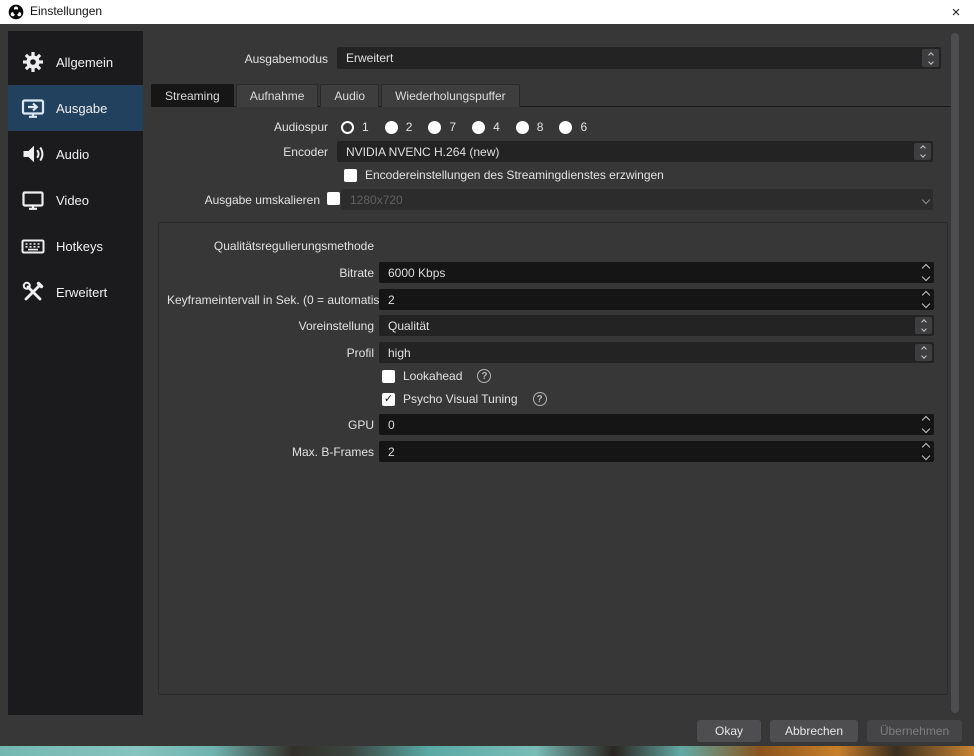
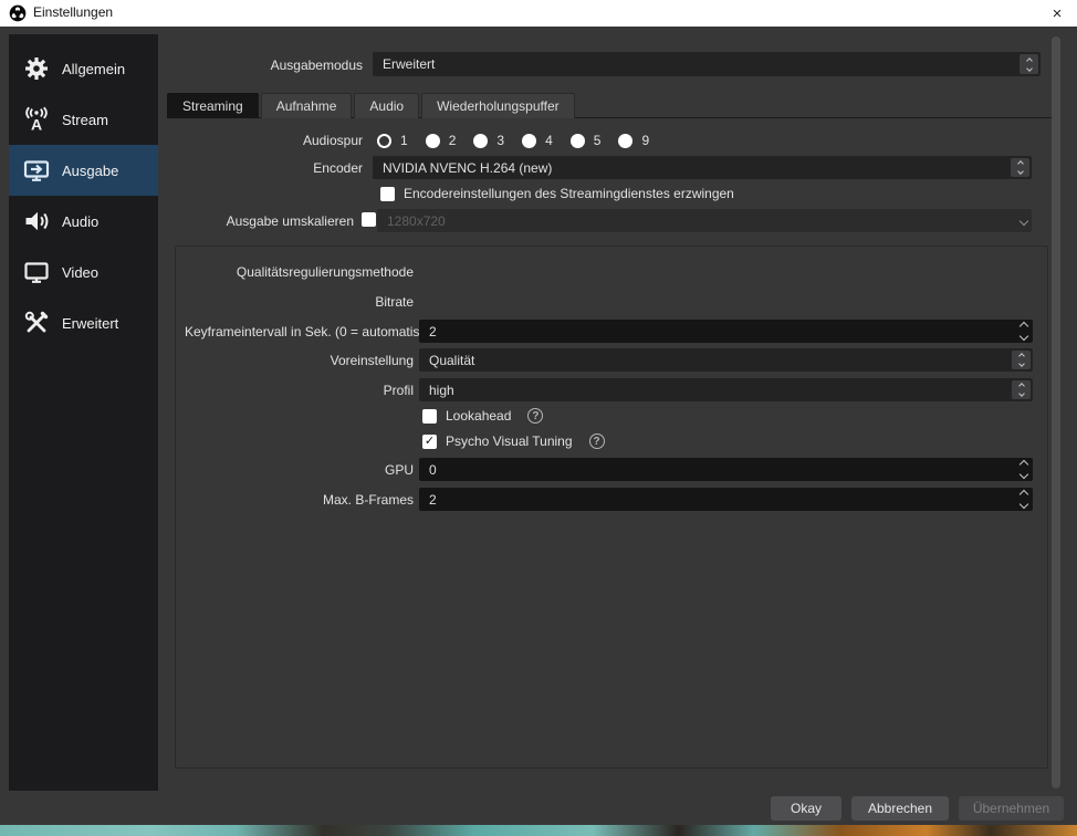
  Einstellungen
  ×
  Allgemein
+ A
+ Stream
  Ausgabe
  Audio
  Video
- Hotkeys
  Erweitert
  Ausgabemodus
  Erweitert
  Streaming
  Aufnahme
  Audio
  Wiederholungspuffer
  Audiospur
  1
  2
- 7
+ 3
  4
- 8
+ 5
- 6
+ 9
  Encoder
  NVIDIA NVENC H.264 (new)
  Encodereinstellungen des Streamingdienstes erzwingen
  Ausgabe umskalieren
  1280x720
  Qualitätsregulierungsmethode
  Bitrate
- 6000 Kbps
  Keyframeintervall in Sek. (0 = automatis
  2
  Voreinstellung
  Qualität
  Profil
  high
  Lookahead
  ?
  ✓
  Psycho Visual Tuning
  ?
  GPU
  0
  Max. B-Frames
  2
  Okay
  Abbrechen
  Übernehmen
